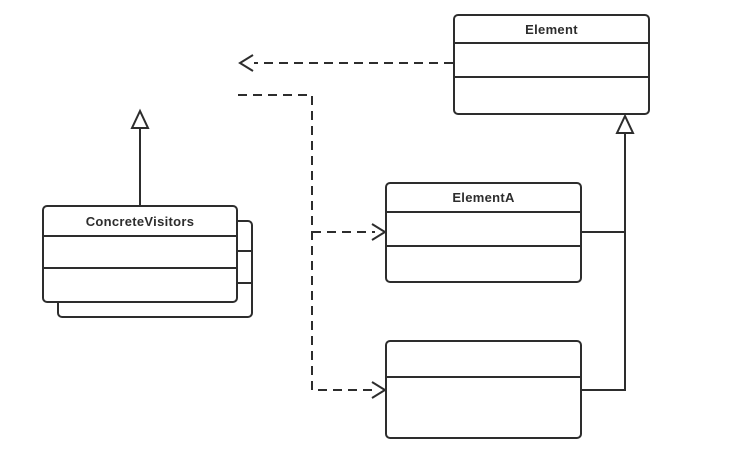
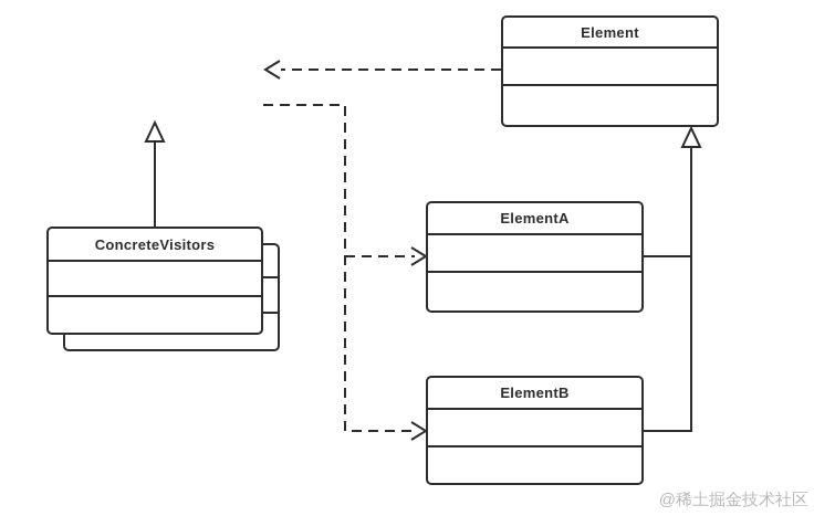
  Element
  ConcreteVisitors
  ElementA
+ ElementB
+ @稀土掘金技术社区
